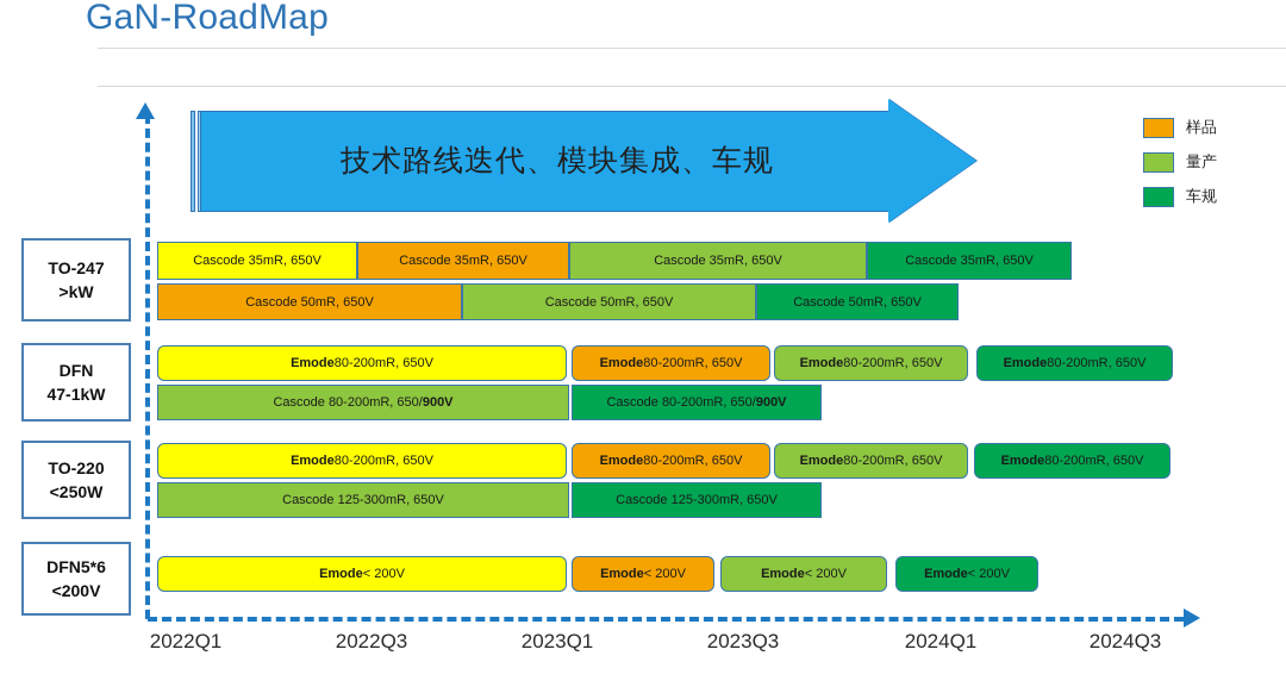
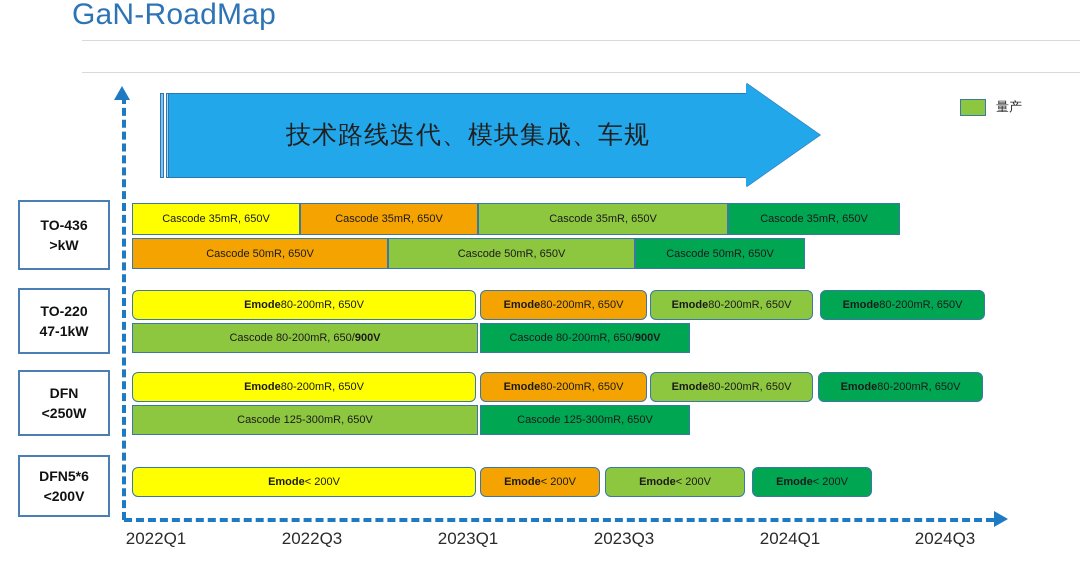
  GaN-RoadMap
  2022Q1
  2022Q3
  2023Q1
  2023Q3
  2024Q1
  2024Q3
  技术路线迭代、模块集成、车规
- 样品
  量产
- 车规
- TO-247
+ TO-436
  >kW
- DFN
+ TO-220
  47-1kW
- TO-220
+ DFN
  <250W
  DFN5*6
  <200V
  Cascode 35mR, 650V
  Cascode 35mR, 650V
  Cascode 35mR, 650V
  Cascode 35mR, 650V
  Cascode 50mR, 650V
  Cascode 50mR, 650V
  Cascode 50mR, 650V
  Emode
  80-200mR, 650V
  Emode
  80-200mR, 650V
  Emode
  80-200mR, 650V
  Emode
  80-200mR, 650V
  Cascode 80-200mR, 650/
  900V
  Cascode 80-200mR, 650/
  900V
  Emode
  80-200mR, 650V
  Emode
  80-200mR, 650V
  Emode
  80-200mR, 650V
  Emode
  80-200mR, 650V
  Cascode 125-300mR, 650V
  Cascode 125-300mR, 650V
  Emode
  < 200V
  Emode
  < 200V
  Emode
  < 200V
  Emode
  < 200V
